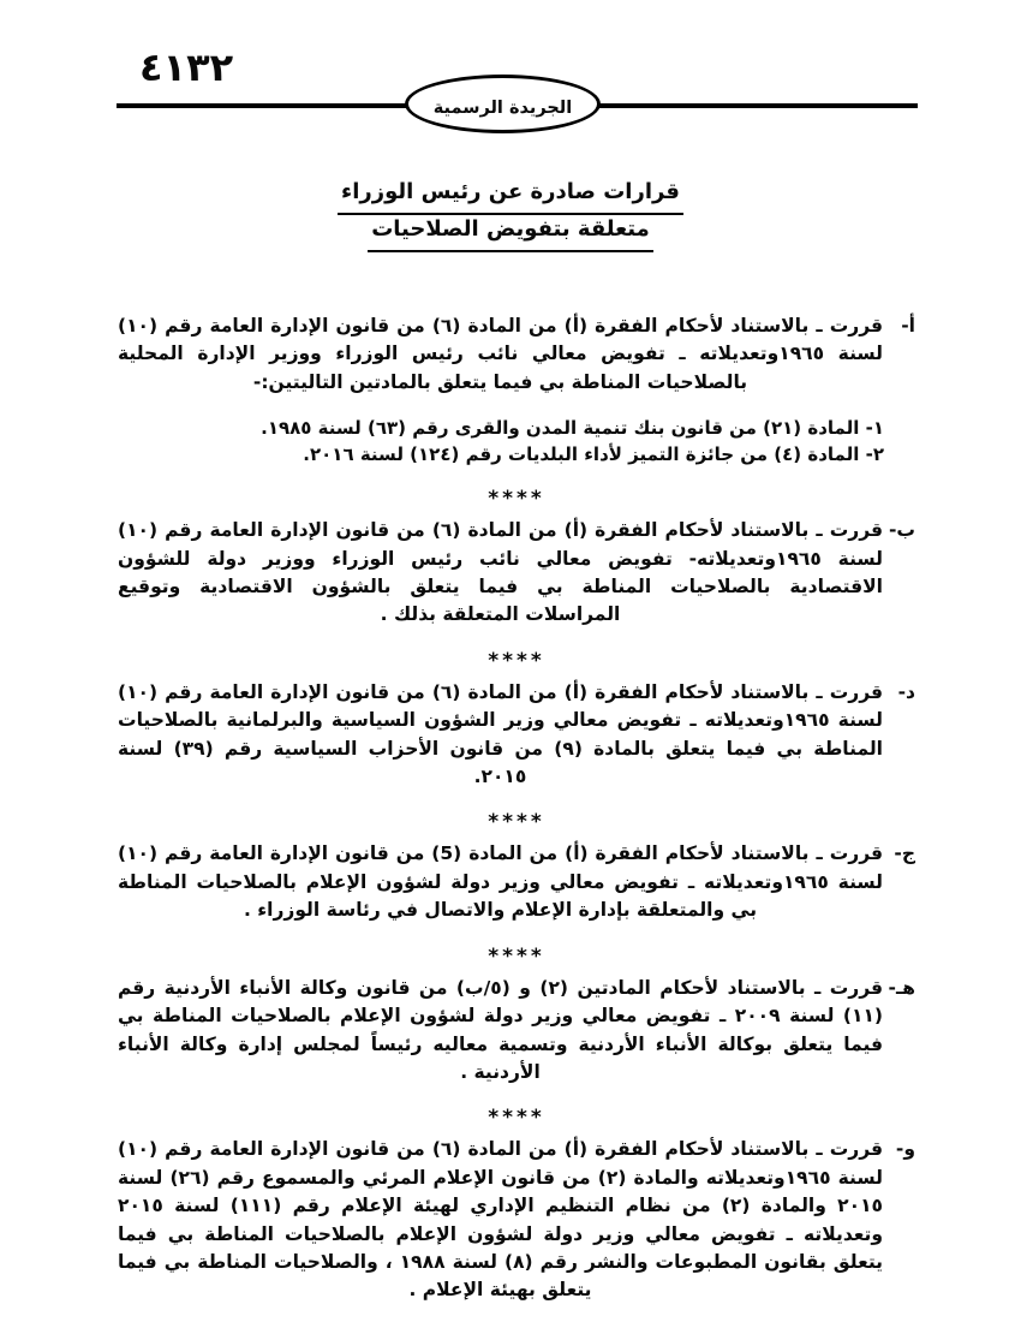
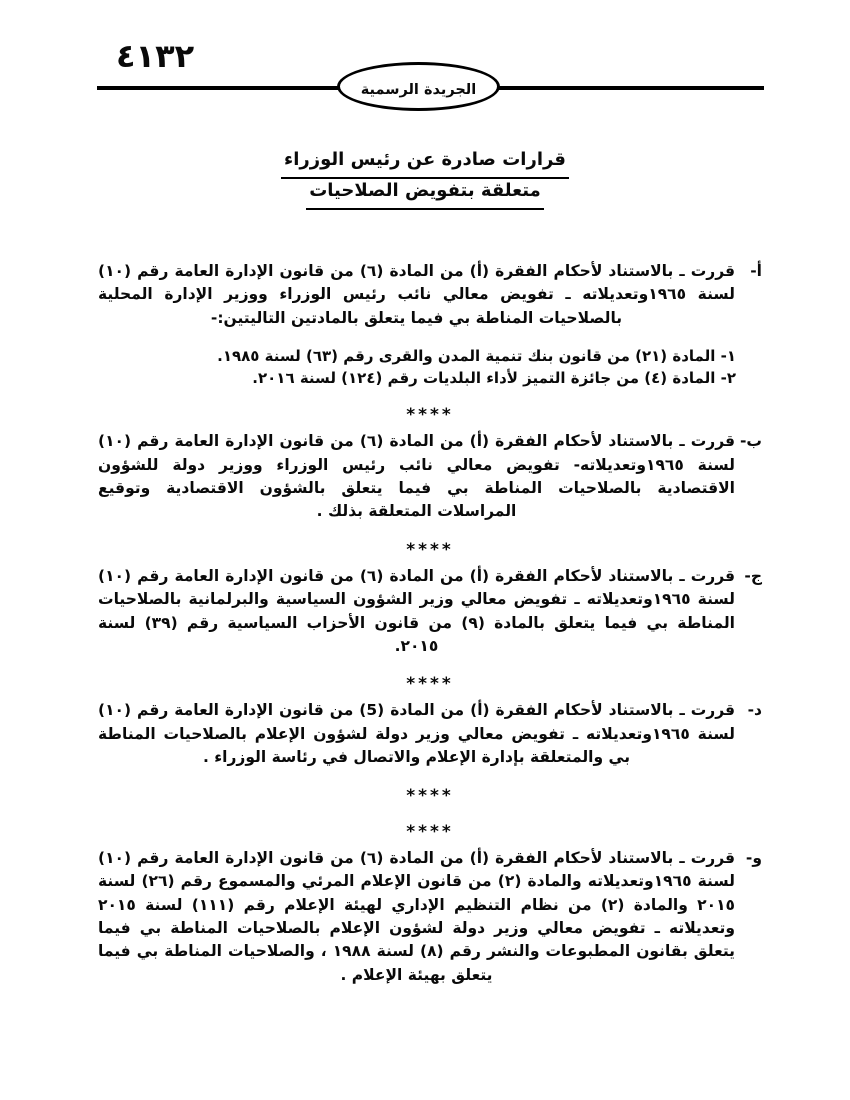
  ٤١٣٢
  الجريدة الرسمية
  قرارات صادرة عن رئيس الوزراء
  متعلقة بتفويض الصلاحيات
  أ-
  قررت ـ بالاستناد لأحكام الفقرة (أ) من المادة (٦) من قانون الإدارة العامة رقم (١٠) لسنة ١٩٦٥وتعديلاته ـ تفويض معالي نائب رئيس الوزراء ووزير الإدارة المحلية بالصلاحيات المناطة بي فيما يتعلق بالمادتين التاليتين:-
  ١- المادة (٢١) من قانون بنك تنمية المدن والقرى رقم (٦٣) لسنة ١٩٨٥.
  ٢- المادة (٤) من جائزة التميز لأداء البلديات رقم (١٢٤) لسنة ٢٠١٦.
  ****
  ب-
  قررت ـ بالاستناد لأحكام الفقرة (أ) من المادة (٦) من قانون الإدارة العامة رقم (١٠) لسنة ١٩٦٥وتعديلاته- تفويض معالي نائب رئيس الوزراء ووزير دولة للشؤون الاقتصادية بالصلاحيات المناطة بي فيما يتعلق بالشؤون الاقتصادية وتوقيع المراسلات المتعلقة بذلك .
  ****
- د-
+ ج-
  قررت ـ بالاستناد لأحكام الفقرة (أ) من المادة (٦) من قانون الإدارة العامة رقم (١٠) لسنة ١٩٦٥وتعديلاته ـ تفويض معالي وزير الشؤون السياسية والبرلمانية بالصلاحيات المناطة بي فيما يتعلق بالمادة (٩) من قانون الأحزاب السياسية رقم (٣٩) لسنة ٢٠١٥.
  ****
- ج-
+ د-
  قررت ـ بالاستناد لأحكام الفقرة (أ) من المادة (5) من قانون الإدارة العامة رقم (١٠) لسنة ١٩٦٥وتعديلاته ـ تفويض معالي وزير دولة لشؤون الإعلام بالصلاحيات المناطة بي والمتعلقة بإدارة الإعلام والاتصال في رئاسة الوزراء .
  ****
- هـ-
- قررت ـ بالاستناد لأحكام المادتين (٢) و (٥/ب) من قانون وكالة الأنباء الأردنية رقم (١١) لسنة ٢٠٠٩ ـ تفويض معالي وزير دولة لشؤون الإعلام بالصلاحيات المناطة بي فيما يتعلق بوكالة الأنباء الأردنية وتسمية معاليه رئيساً لمجلس إدارة وكالة الأنباء الأردنية .
  ****
  و-
  قررت ـ بالاستناد لأحكام الفقرة (أ) من المادة (٦) من قانون الإدارة العامة رقم (١٠) لسنة ١٩٦٥وتعديلاته والمادة (٢) من قانون الإعلام المرئي والمسموع رقم (٢٦) لسنة ٢٠١٥ والمادة (٢) من نظام التنظيم الإداري لهيئة الإعلام رقم (١١١) لسنة ٢٠١٥ وتعديلاته ـ تفويض معالي وزير دولة لشؤون الإعلام بالصلاحيات المناطة بي فيما يتعلق بقانون المطبوعات والنشر رقم (٨) لسنة ١٩٨٨ ، والصلاحيات المناطة بي فيما يتعلق بهيئة الإعلام .
